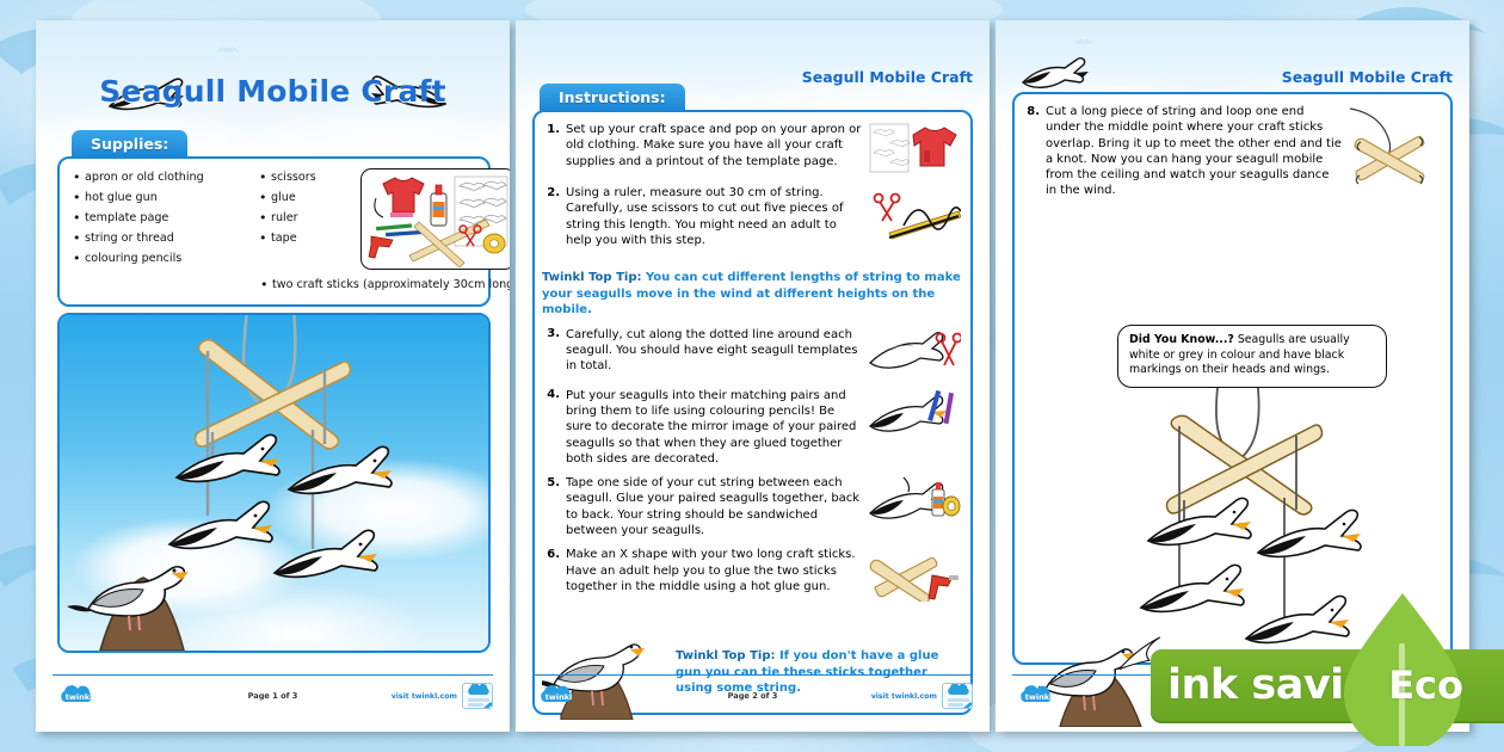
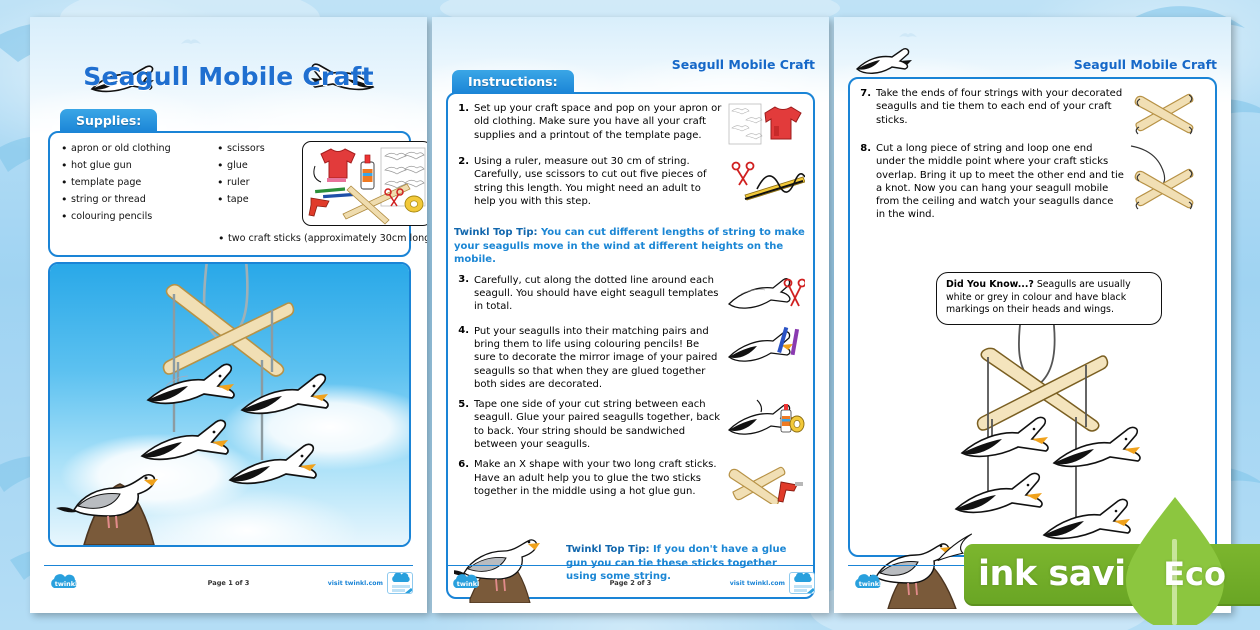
  Seagull Mobile Craft
  Supplies:
  apron or old clothing
  hot glue gun
  template page
  string or thread
  colouring pencils
  scissors
  glue
  ruler
  tape
  two craft sticks (approximately 30cm lon
  twinkl
  Page 1 of 3
  Seagull Mobile Craft
  Instructions:
  1.
  Set up your craft space and pop on your apron or old clothing. Make sure you have all your craft supplies and a printout of the template page.
  2.
  Using a ruler, measure out 30 cm of string. Carefully, use scissors to cut out five pieces of string this length. You might need an adult to help you with this step.
  Twinkl Top Tip: You can cut different lengths of string to make your seagulls move in the wind at different heights on the mobile.
  3.
  Carefully, cut along the dotted line around each seagull. You should have eight seagull templates in total.
  4.
  Put your seagulls into their matching pairs and bring them to life using colouring pencils! Be sure to decorate the mirror image of your paired seagulls so that when they are glued together both sides are decorated.
  5.
  Tape one side of your cut string between each seagull. Glue your paired seagulls together, back to back. Your string should be sandwiched between your seagulls.
  6.
  Make an X shape with your two long craft sticks. Have an adult help you to glue the two sticks together in the middle using a hot glue gun.
  Twinkl Top Tip: If you don't have a glue gun you can tie these sticks together using some string.
  twinkl
  Page 2 of 3
  Seagull Mobile Craft
+ 7.
+ Take the ends of four strings with your decorated seagulls and tie them to each end of your craft sticks.
  8.
  Cut a long piece of string and loop one end under the middle point where your craft sticks overlap. Bring it up to meet the other end and tie a knot. Now you can hang your seagull mobile from the ceiling and watch your seagulls dance in the wind.
  Did You Know...? Seagulls are usually white or grey in colour and have black markings on their heads and wings.
  twinkl
  ink savi
  Eco
